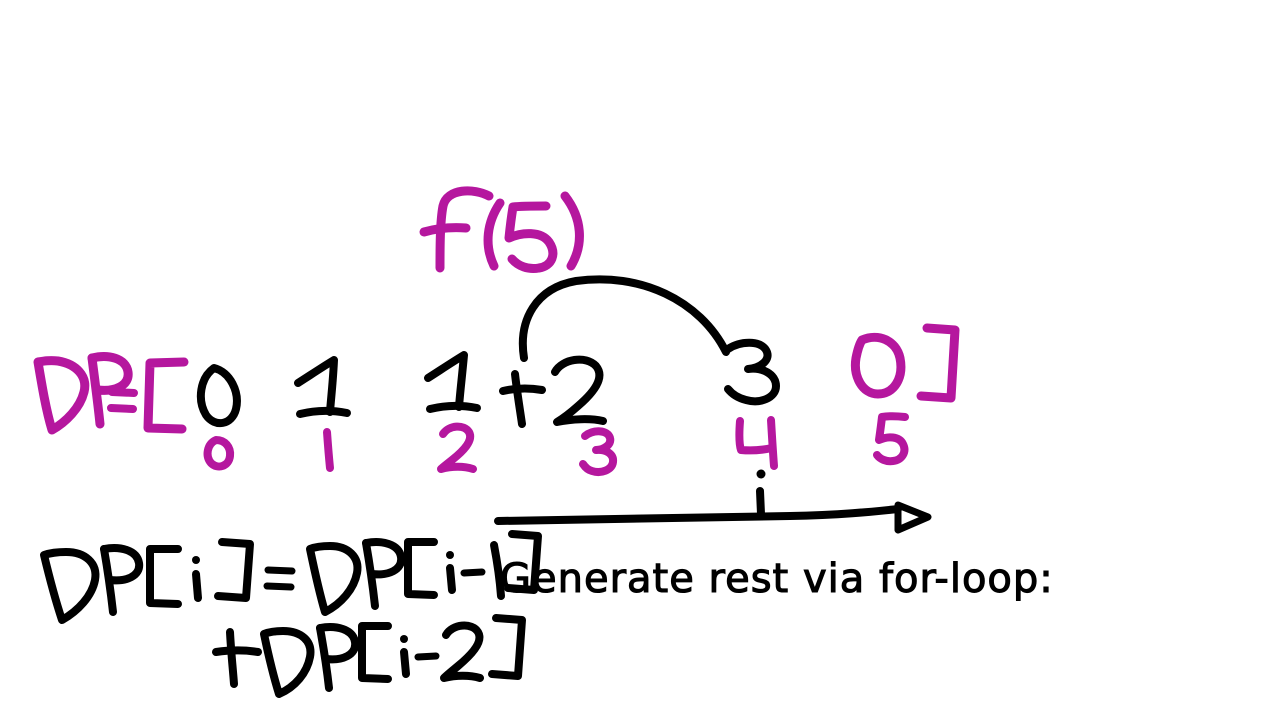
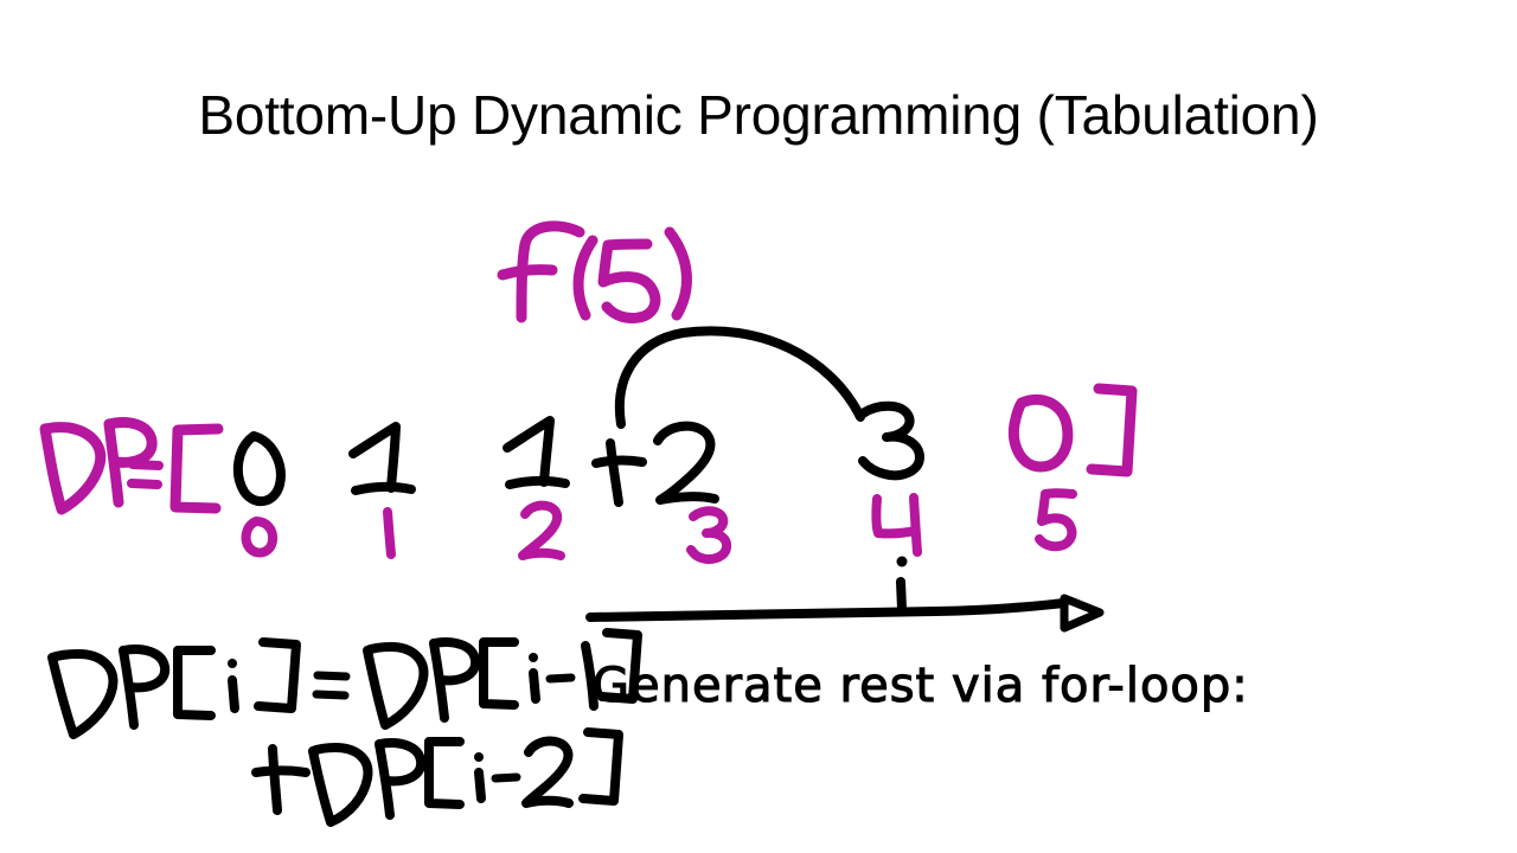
+ Bottom-Up Dynamic Programming (Tabulation)
  Generate rest via for-loop:
